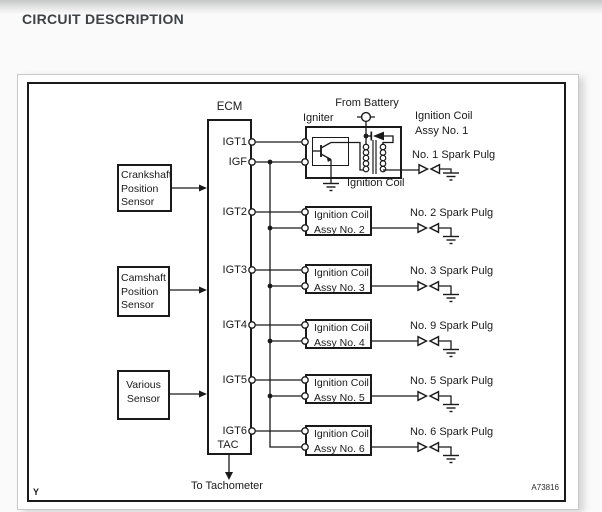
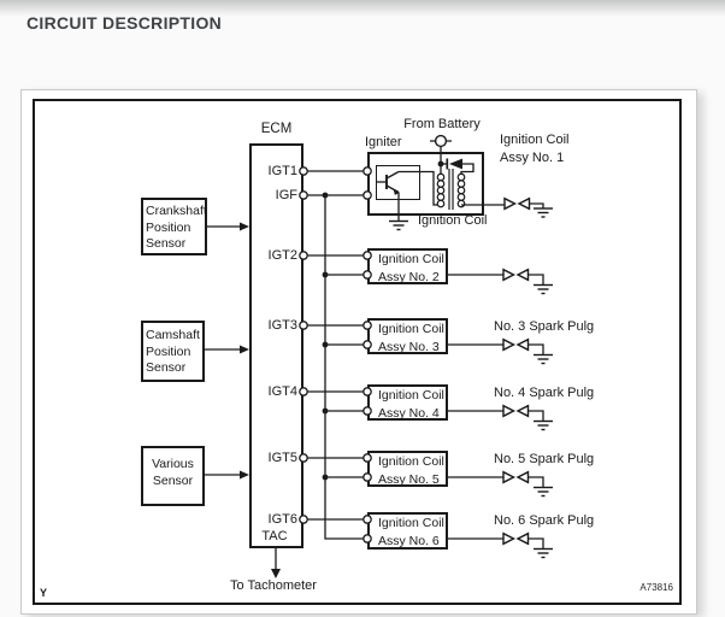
  CIRCUIT DESCRIPTION
  ECM
  IGT1
  IGF
  IGT2
  IGT3
  IGT4
  IGT5
  IGT6
  TAC
  Crankshaft
  Position
  Sensor
  Camshaft
  Position
  Sensor
  Various
  Sensor
  Igniter
  From Battery
  Ignition Coil
  Assy No. 1
  Ignition Coil
  Ignition Coil
  Assy No. 2
  Ignition Coil
  Assy No. 3
  Ignition Coil
  Assy No. 4
  Ignition Coil
  Assy No. 5
  Ignition Coil
  Assy No. 6
- No. 1 Spark Pulg
- No. 2 Spark Pulg
  No. 3 Spark Pulg
- No. 9 Spark Pulg
+ No. 4 Spark Pulg
  No. 5 Spark Pulg
  No. 6 Spark Pulg
  To Tachometer
  Y
  A73816
